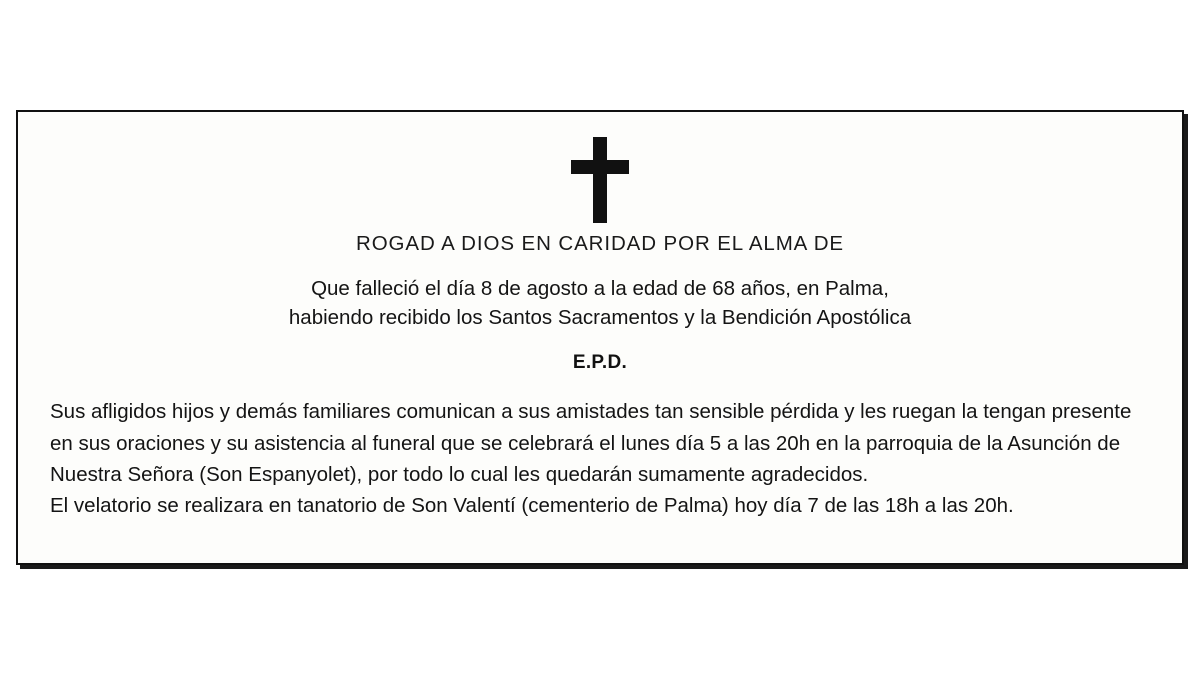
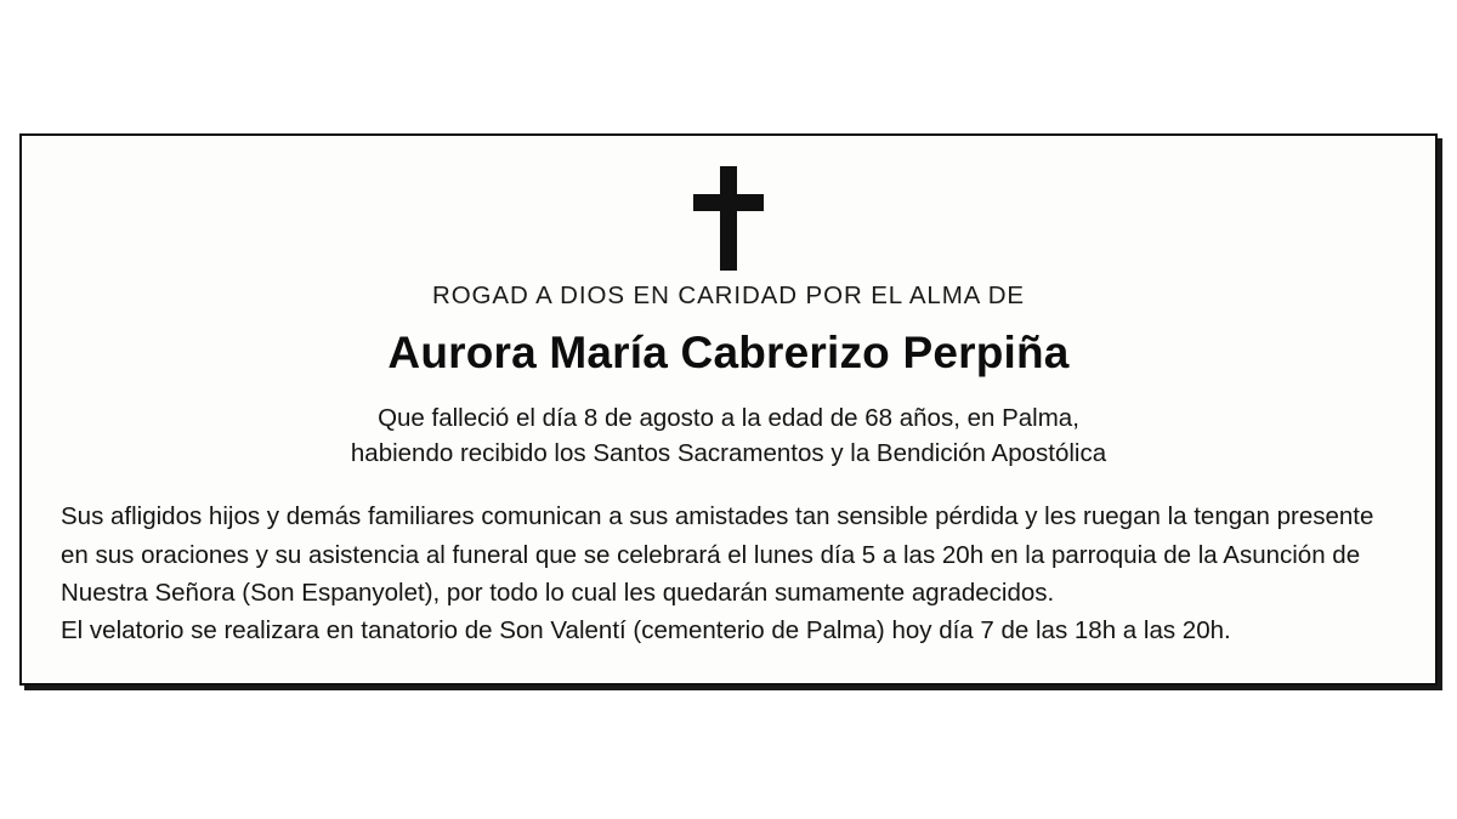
  ROGAD A DIOS EN CARIDAD POR EL ALMA DE
+ Aurora María Cabrerizo Perpiña
  Que falleció el día 8 de agosto a la edad de 68 años, en Palma,
  habiendo recibido los Santos Sacramentos y la Bendición Apostólica
- E.P.D.
  Sus afligidos hijos y demás familiares comunican a sus amistades tan sensible pérdida y les ruegan la tengan presente en sus oraciones y su asistencia al funeral que se celebrará el lunes día 5 a las 20h en la parroquia de la Asunción de Nuestra Señora (Son Espanyolet), por todo lo cual les quedarán sumamente agradecidos.
  El velatorio se realizara en tanatorio de Son Valentí (cementerio de Palma) hoy día 7 de las 18h a las 20h.
